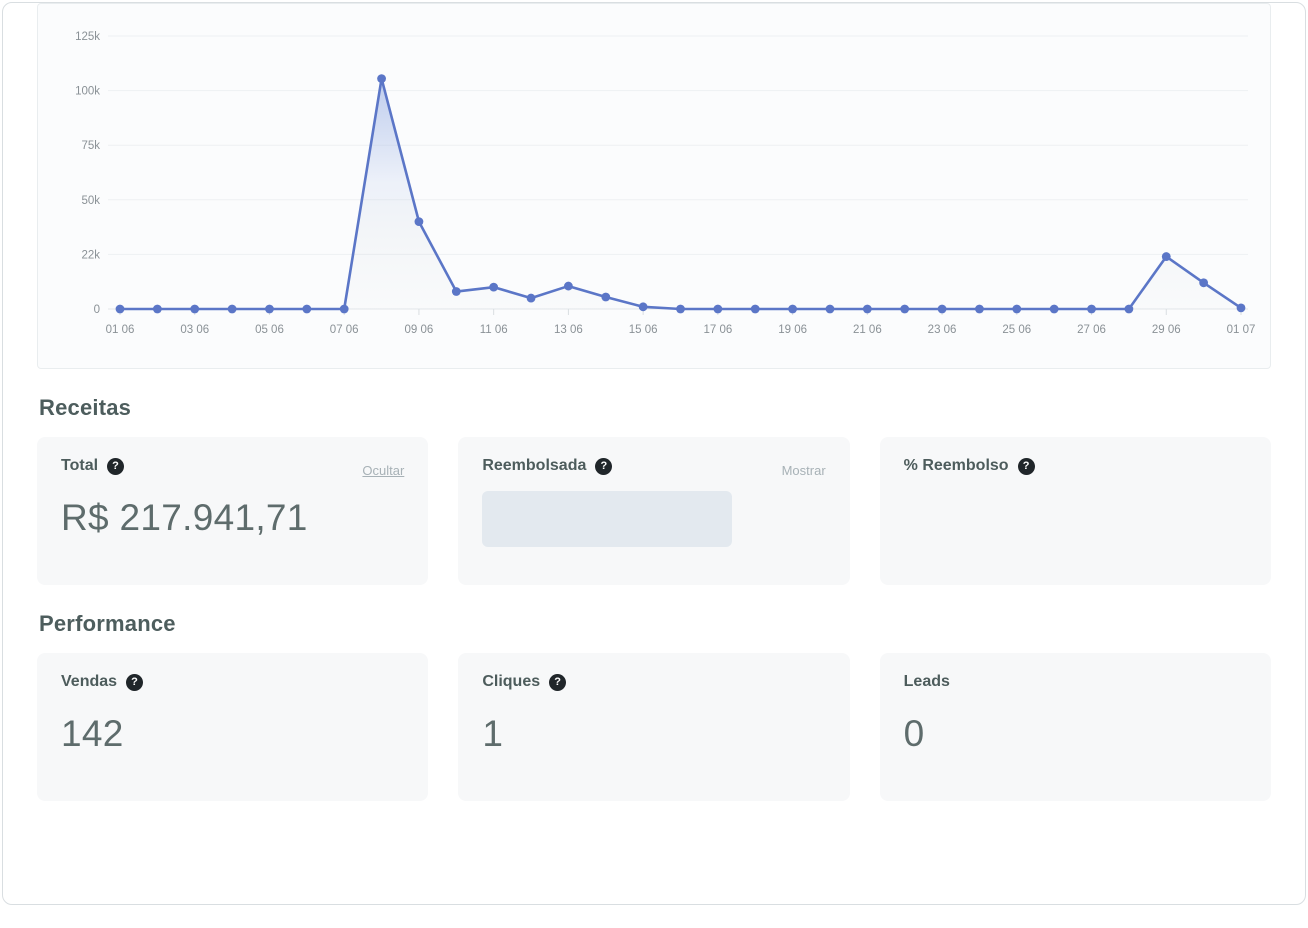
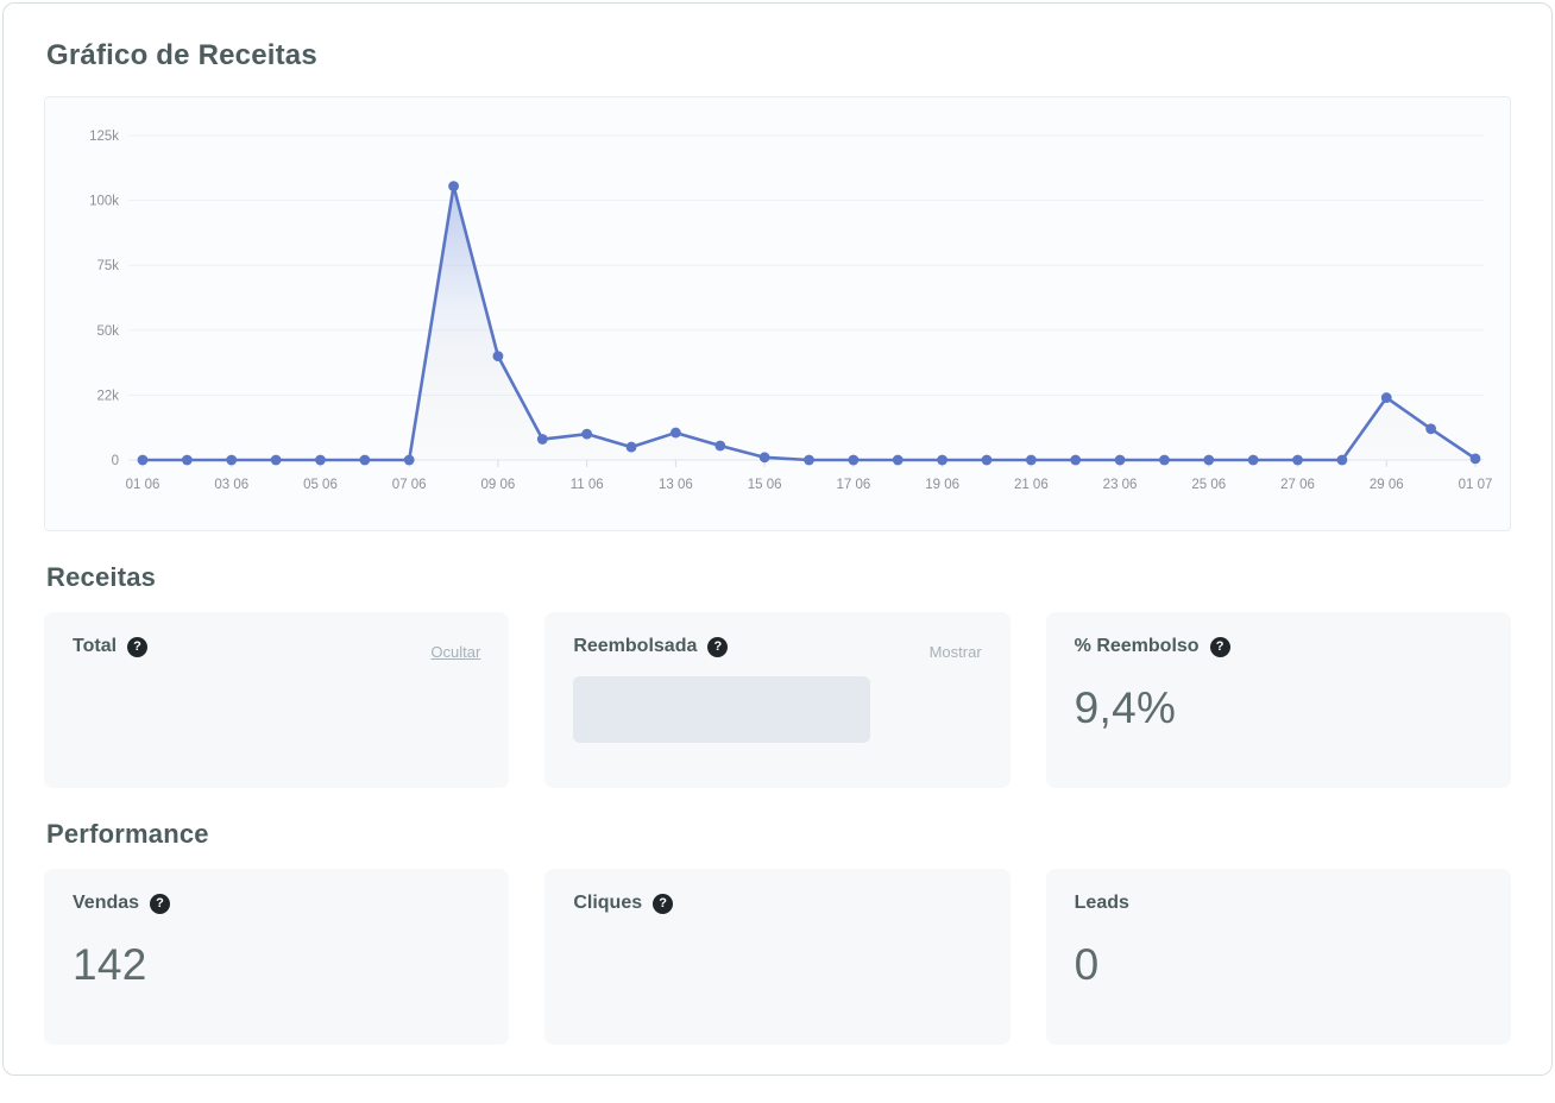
+ Gráfico de Receitas
  0
  22k
  50k
  75k
  100k
  125k
  01 06
  03 06
  05 06
  07 06
  09 06
  11 06
  13 06
  15 06
  17 06
  19 06
  21 06
  23 06
  25 06
  27 06
  29 06
  01 07
  Receitas
  Total
  ?
  Ocultar
- R$ 217.941,71
  Reembolsada
  ?
  Mostrar
  % Reembolso
  ?
+ 9,4%
  Performance
  Vendas
  ?
  142
  Cliques
  ?
- 1
  Leads
  0
